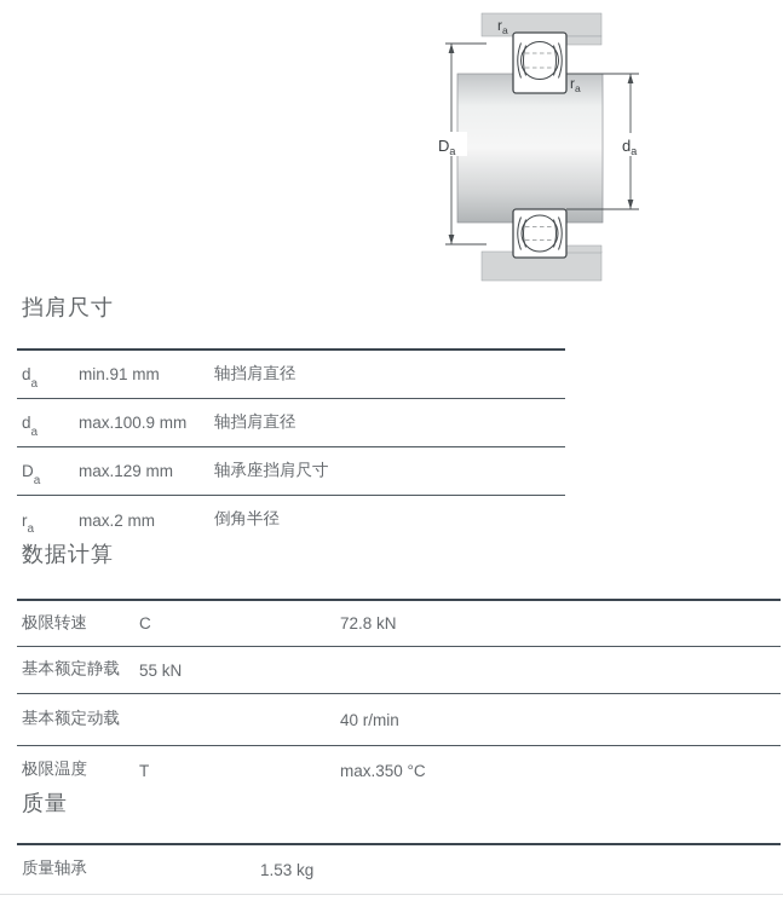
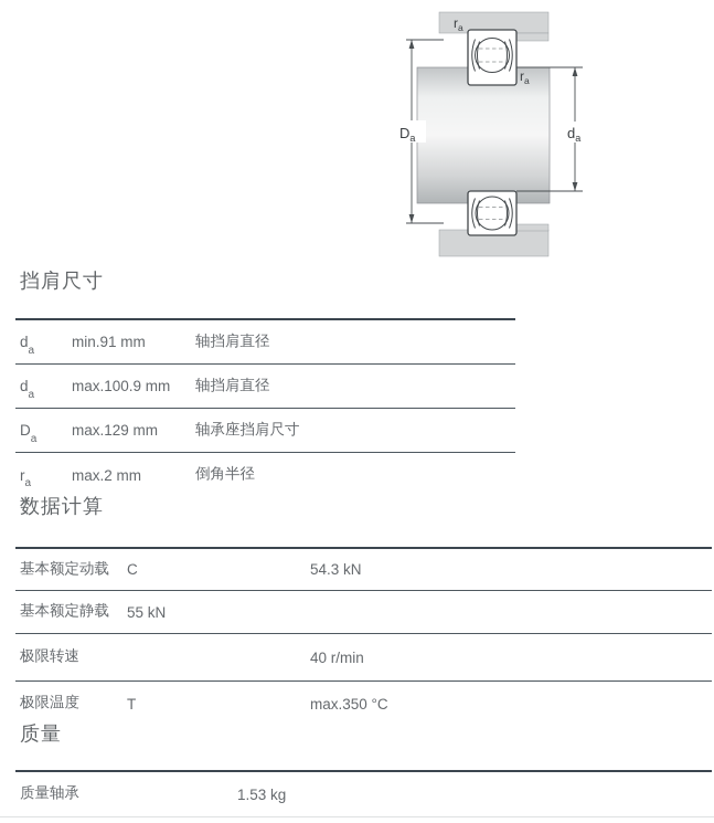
  Da
  da
  ra
  ra
  挡肩尺寸
  da
  min.91 mm
  轴挡肩直径
  da
  max.100.9 mm
  轴挡肩直径
  Da
  max.129 mm
  轴承座挡肩尺寸
  ra
  max.2 mm
  倒角半径
  数据计算
- 极限转速
+ 基本额定动载
  C
- 72.8 kN
+ 54.3 kN
  基本额定静载
  55 kN
- 基本额定动载
+ 极限转速
  40 r/min
  极限温度
  T
  max.350 °C
  质量
  质量轴承
  1.53 kg
